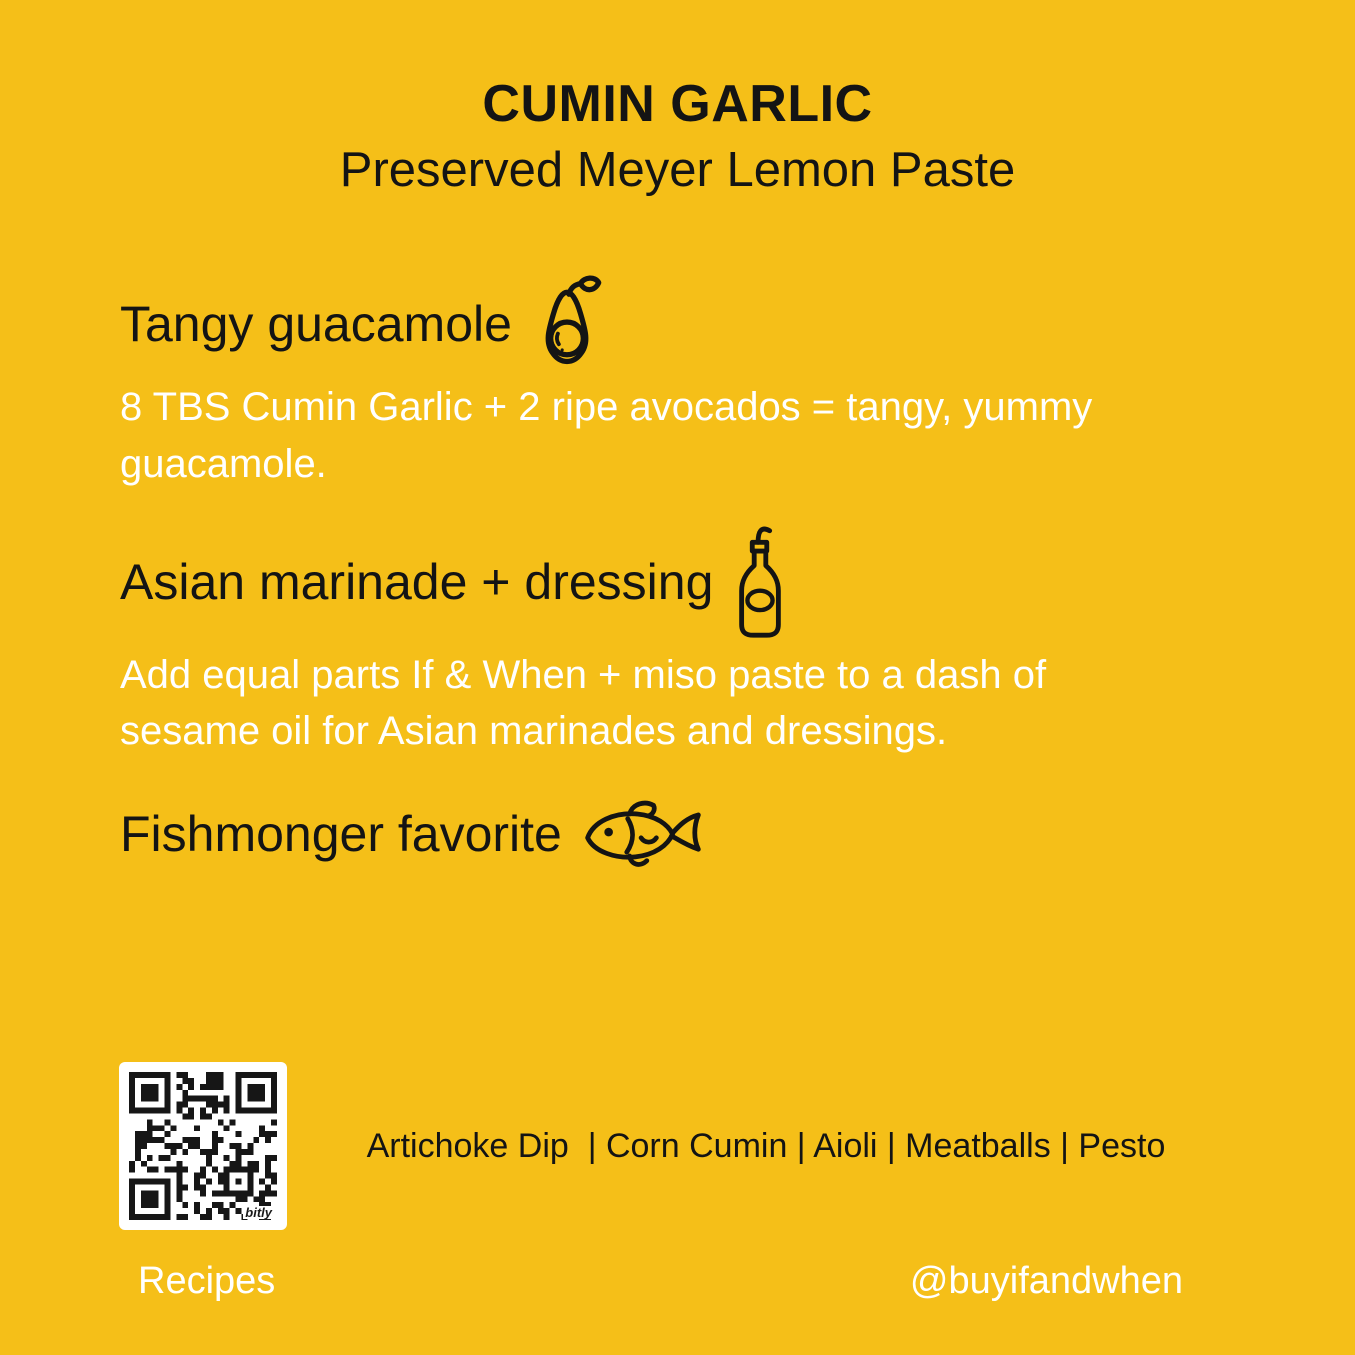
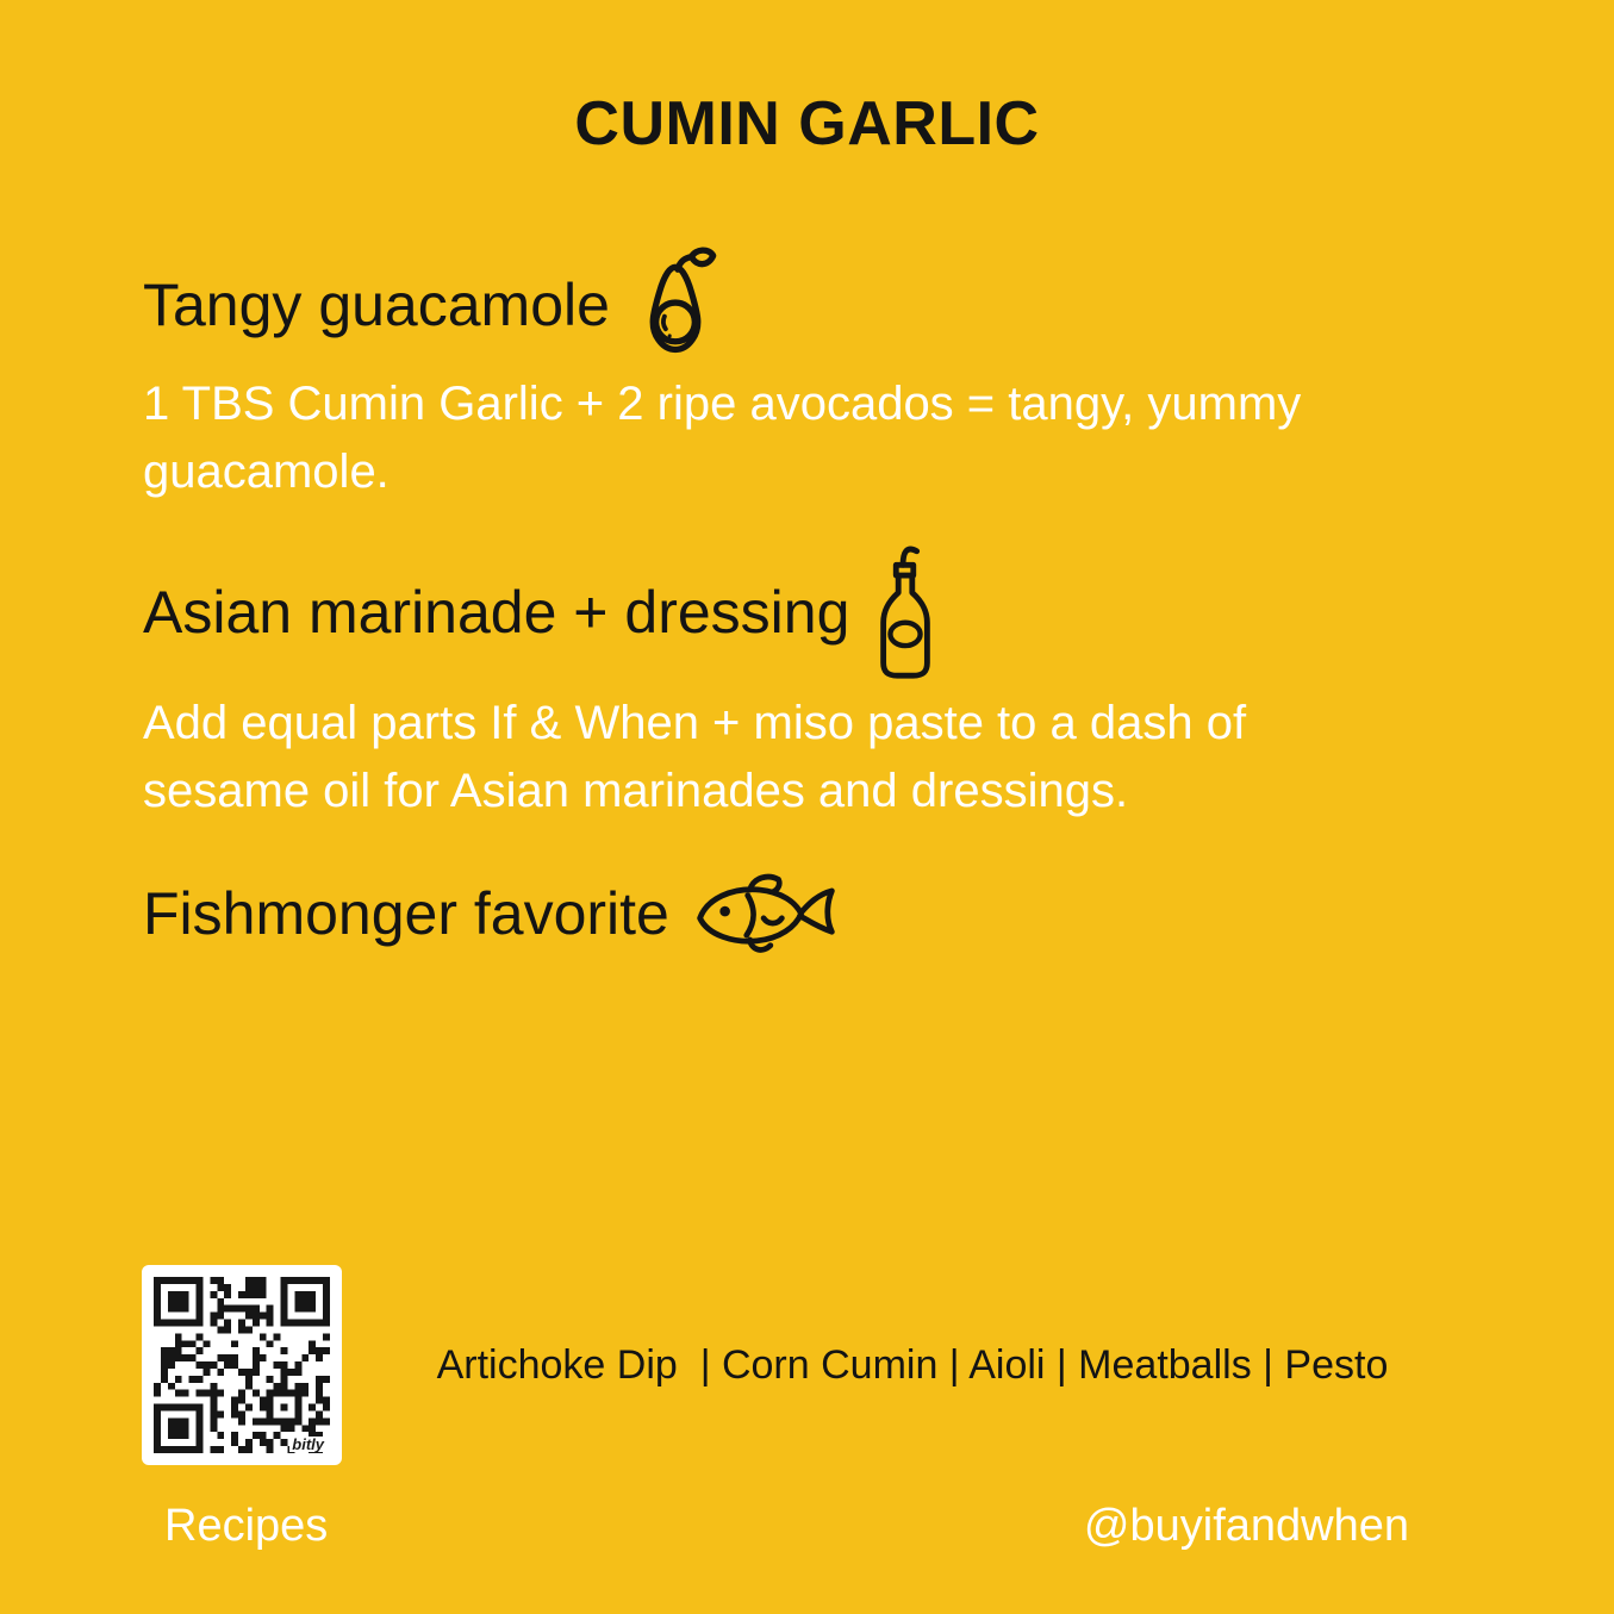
  CUMIN GARLIC
- Preserved Meyer Lemon Paste
  Tangy guacamole
- 8 TBS Cumin Garlic + 2 ripe avocados = tangy, yummy guacamole.
+ 1 TBS Cumin Garlic + 2 ripe avocados = tangy, yummy guacamole.
  Asian marinade + dressing
  Add equal parts If & When + miso paste to a dash of sesame oil for Asian marinades and dressings.
  Fishmonger favorite
  bitly
  Artichoke Dip | Corn Cumin | Aioli | Meatballs | Pesto
  Recipes
  @buyifandwhen
